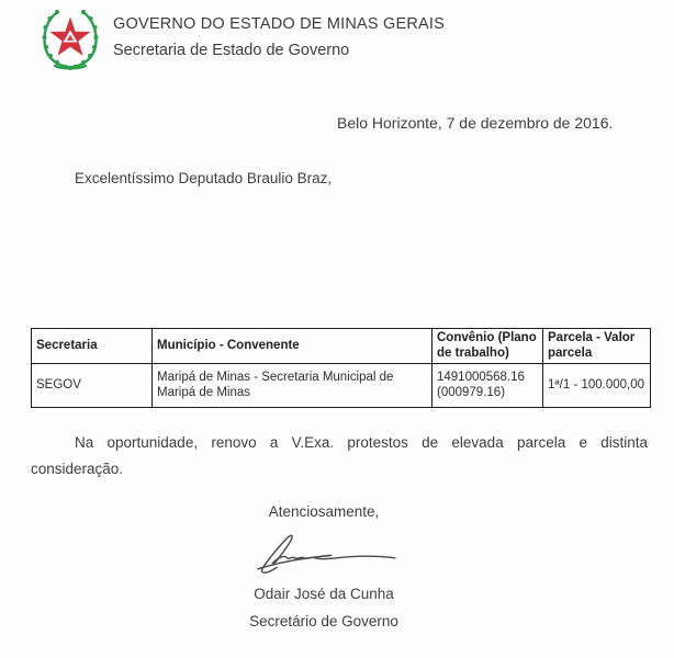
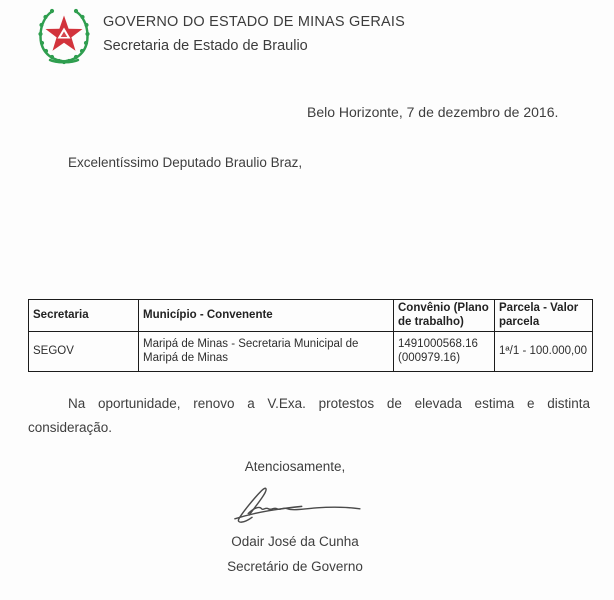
  GOVERNO DO ESTADO DE MINAS GERAIS
- Secretaria de Estado de Governo
+ Secretaria de Estado de Braulio
  Belo Horizonte, 7 de dezembro de 2016.
  Excelentíssimo Deputado Braulio Braz,
  Secretaria	Município - Convenente	Convênio (Plano de trabalho)	Parcela - Valor parcela
  SEGOV	Maripá de Minas - Secretaria Municipal de Maripá de Minas	1491000568.16 (000979.16)	1ª/1 - 100.000,00
- Na oportunidade, renovo a V.Exa. protestos de elevada parcela e distinta consideração.
+ Na oportunidade, renovo a V.Exa. protestos de elevada estima e distinta consideração.
  Atenciosamente,
  Odair José da Cunha
  Secretário de Governo
